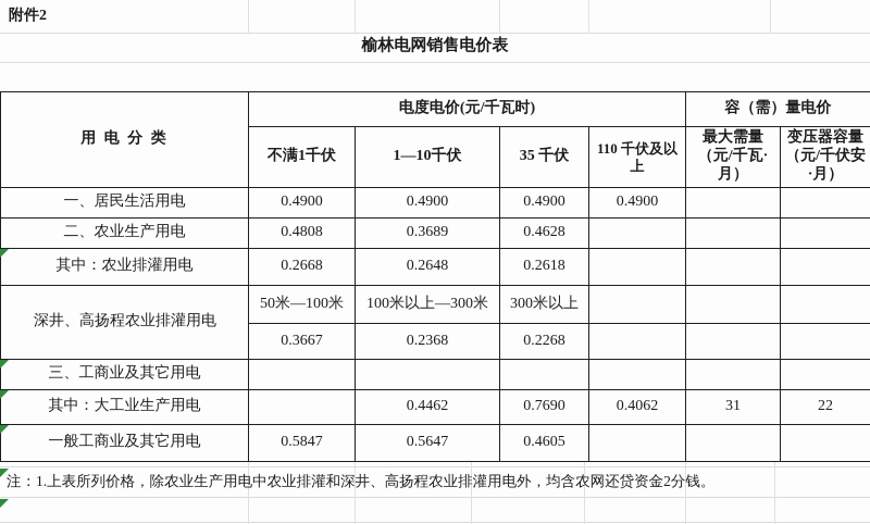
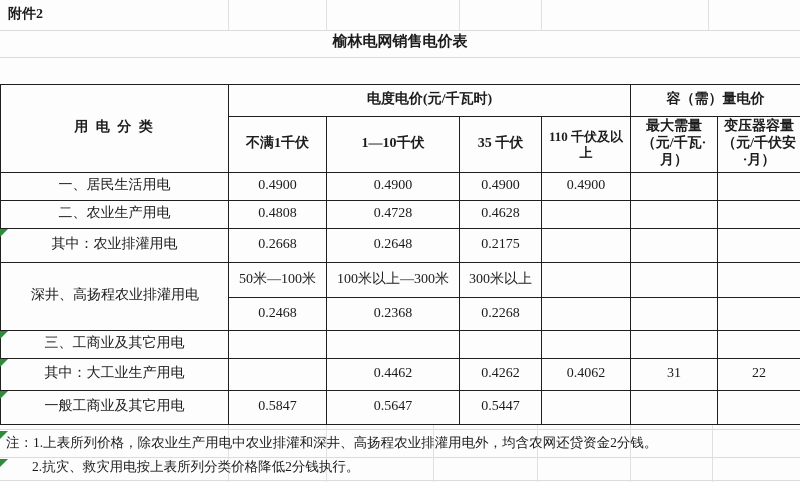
  附件2
  榆林电网销售电价表
  用 电 分 类	电度电价(元/千瓦时)	容（需）量电价
  不满1千伏	1—10千伏	35 千伏	110 千伏及以上	最大需量（元/千瓦·月）	变压器容量（元/千伏安·月）
  一、居民生活用电	0.4900	0.4900	0.4900	0.4900
- 二、农业生产用电	0.4808	0.3689	0.4628
+ 二、农业生产用电	0.4808	0.4728	0.4628
- 其中：农业排灌用电	0.2668	0.2648	0.2618
+ 其中：农业排灌用电	0.2668	0.2648	0.2175
  深井、高扬程农业排灌用电	50米—100米	100米以上—300米	300米以上
- 0.3667	0.2368	0.2268
+ 0.2468	0.2368	0.2268
  三、工商业及其它用电
- 其中：大工业生产用电		0.4462	0.7690	0.4062	31	22
+ 其中：大工业生产用电		0.4462	0.4262	0.4062	31	22
- 一般工商业及其它用电	0.5847	0.5647	0.4605
+ 一般工商业及其它用电	0.5847	0.5647	0.5447
  注：1.上表所列价格，除农业生产用电中农业排灌和深井、高扬程农业排灌用电外，均含农网还贷资金2分钱。
+ 2.抗灾、救灾用电按上表所列分类价格降低2分钱执行。
